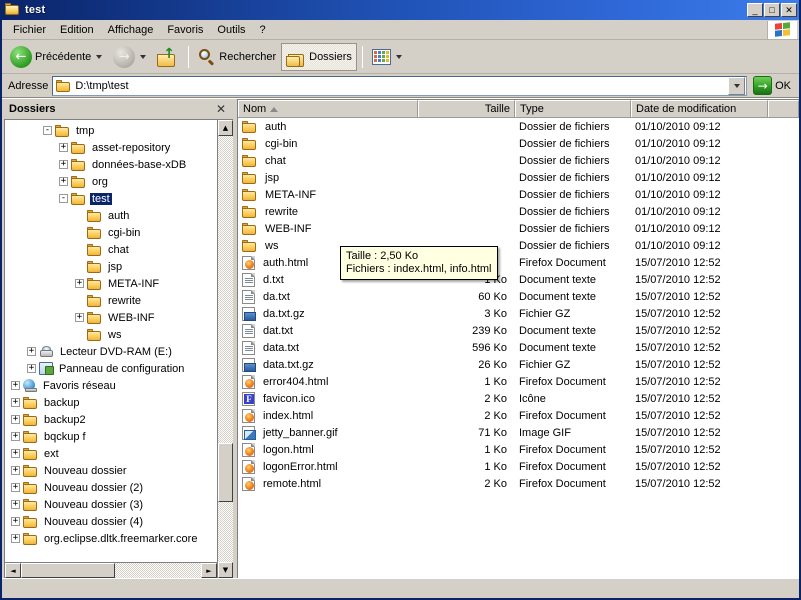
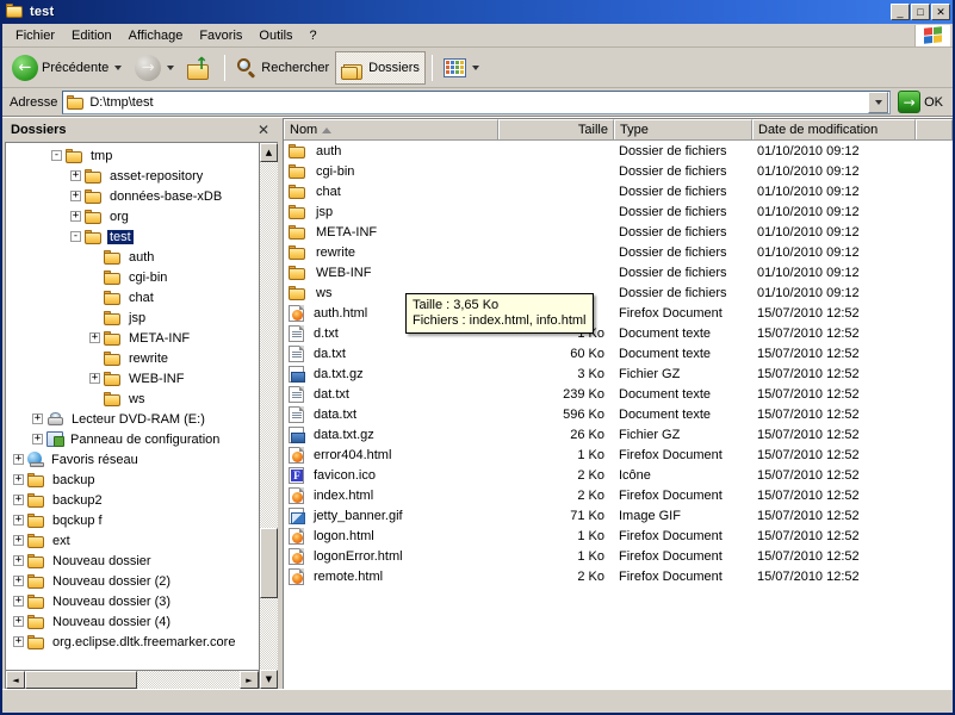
  test
  _
  □
  ✕
  Fichier
  Edition
  Affichage
  Favoris
  Outils
  ?
  ←
  Précédente
  →
  ↑
  Rechercher
  Dossiers
  Adresse
  D:\tmp\test
  →
  OK
  Dossiers
  ✕
  -
  tmp
  +
  asset-repository
  +
  données-base-xDB
  +
  org
  -
  test
  auth
  cgi-bin
  chat
  jsp
  +
  META-INF
  rewrite
  +
  WEB-INF
  ws
  +
  Lecteur DVD-RAM (E:)
  +
  Panneau de configuration
  +
  Favoris réseau
  +
  backup
  +
  backup2
  +
  bqckup f
  +
  ext
  +
  Nouveau dossier
  +
  Nouveau dossier (2)
  +
  Nouveau dossier (3)
  +
  Nouveau dossier (4)
  +
  org.eclipse.dltk.freemarker.core
  ◄
  ►
  ▲
  ▼
  Nom
  Taille
  Type
  Date de modification
- Taille : 2,50 Ko
+ Taille : 3,65 Ko
  Fichiers : index.html, info.html
  auth
  Dossier de fichiers
  01/10/2010 09:12
  cgi-bin
  Dossier de fichiers
  01/10/2010 09:12
  chat
  Dossier de fichiers
  01/10/2010 09:12
  jsp
  Dossier de fichiers
  01/10/2010 09:12
  META-INF
  Dossier de fichiers
  01/10/2010 09:12
  rewrite
  Dossier de fichiers
  01/10/2010 09:12
  WEB-INF
  Dossier de fichiers
  01/10/2010 09:12
  ws
  Dossier de fichiers
  01/10/2010 09:12
  auth.html
  Firefox Document
  15/07/2010 12:52
  d.txt
  Document texte
  15/07/2010 12:52
  da.txt
  60 Ko
  Document texte
  15/07/2010 12:52
  da.txt.gz
  3 Ko
  Fichier GZ
  15/07/2010 12:52
  dat.txt
  239 Ko
  Document texte
  15/07/2010 12:52
  data.txt
  596 Ko
  Document texte
  15/07/2010 12:52
  data.txt.gz
  26 Ko
  Fichier GZ
  15/07/2010 12:52
  error404.html
  1 Ko
  Firefox Document
  15/07/2010 12:52
  favicon.ico
  2 Ko
  Icône
  15/07/2010 12:52
  index.html
  2 Ko
  Firefox Document
  15/07/2010 12:52
  jetty_banner.gif
  71 Ko
  Image GIF
  15/07/2010 12:52
  logon.html
  1 Ko
  Firefox Document
  15/07/2010 12:52
  logonError.html
  1 Ko
  Firefox Document
  15/07/2010 12:52
  remote.html
  2 Ko
  Firefox Document
  15/07/2010 12:52
